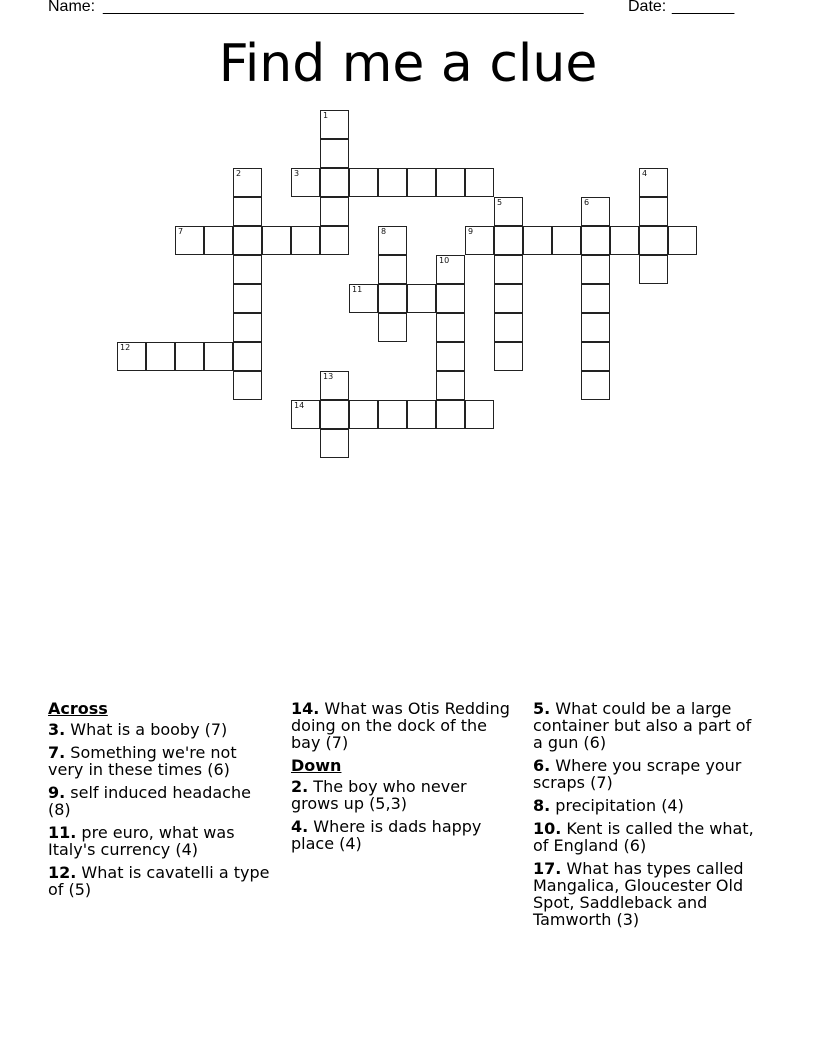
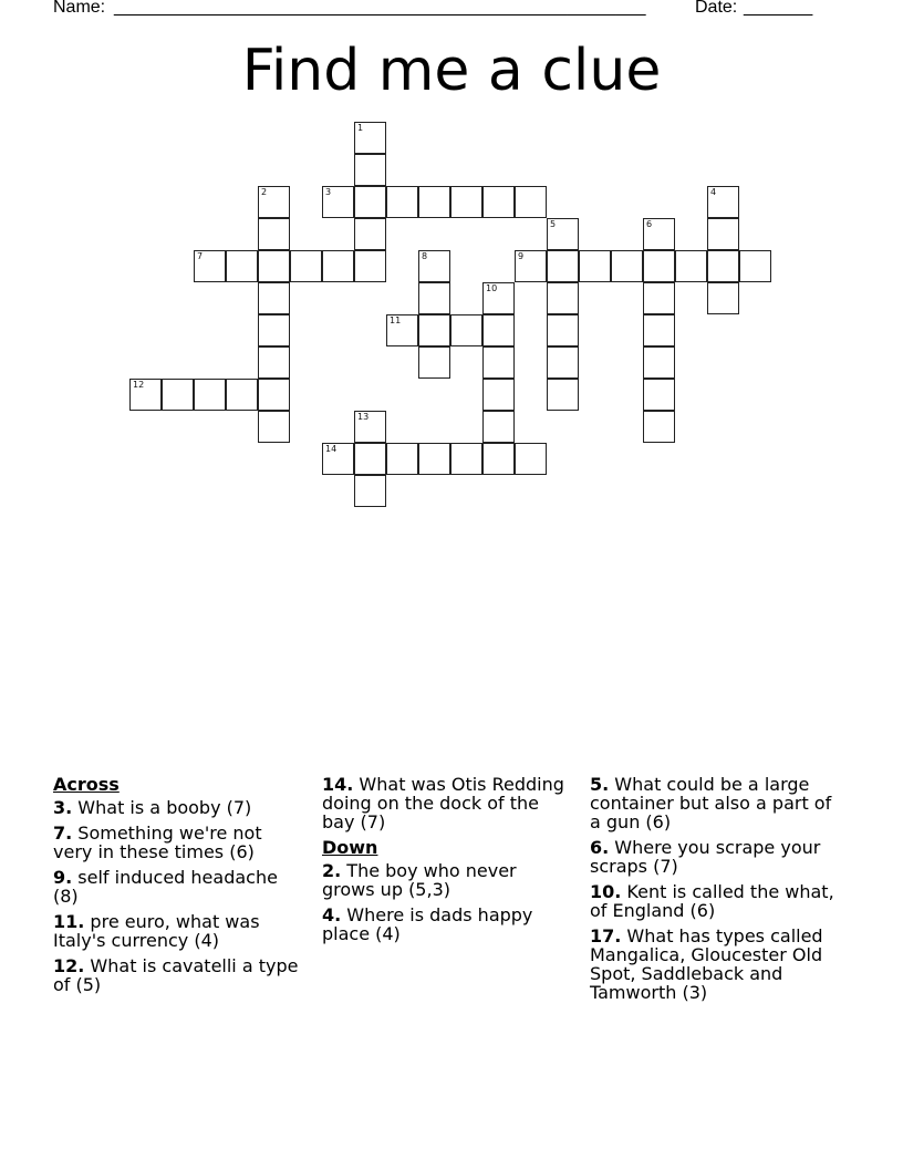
  Name:
  ______________________________________________________
  Date:
  _______
  Find me a clue
  1
  2
  3
  4
  5
  6
  7
  8
  9
  10
  11
  12
  13
  14
  Across
  3. What is a booby (7)
  7. Something we're not very in these times (6)
  9. self induced headache (8)
  11. pre euro, what was Italy's currency (4)
  12. What is cavatelli a type of (5)
  14. What was Otis Redding doing on the dock of the bay (7)
  Down
  2. The boy who never grows up (5,3)
  4. Where is dads happy place (4)
  5. What could be a large container but also a part of a gun (6)
  6. Where you scrape your scraps (7)
- 8. precipitation (4)
  10. Kent is called the what, of England (6)
  17. What has types called Mangalica, Gloucester Old Spot, Saddleback and Tamworth (3)
